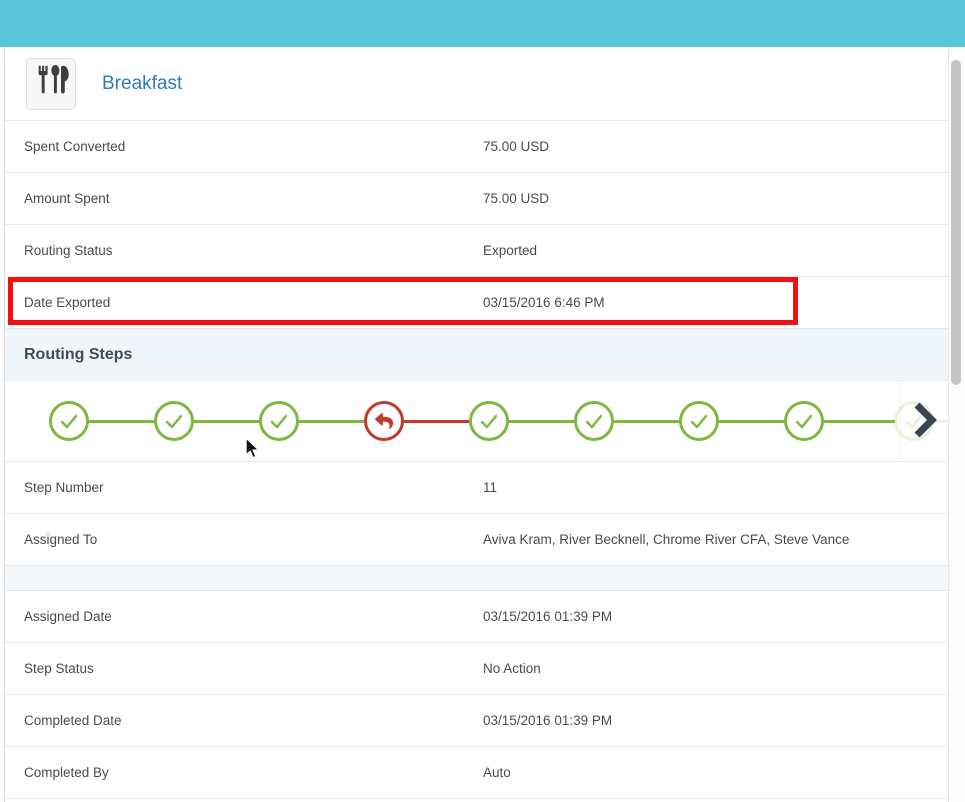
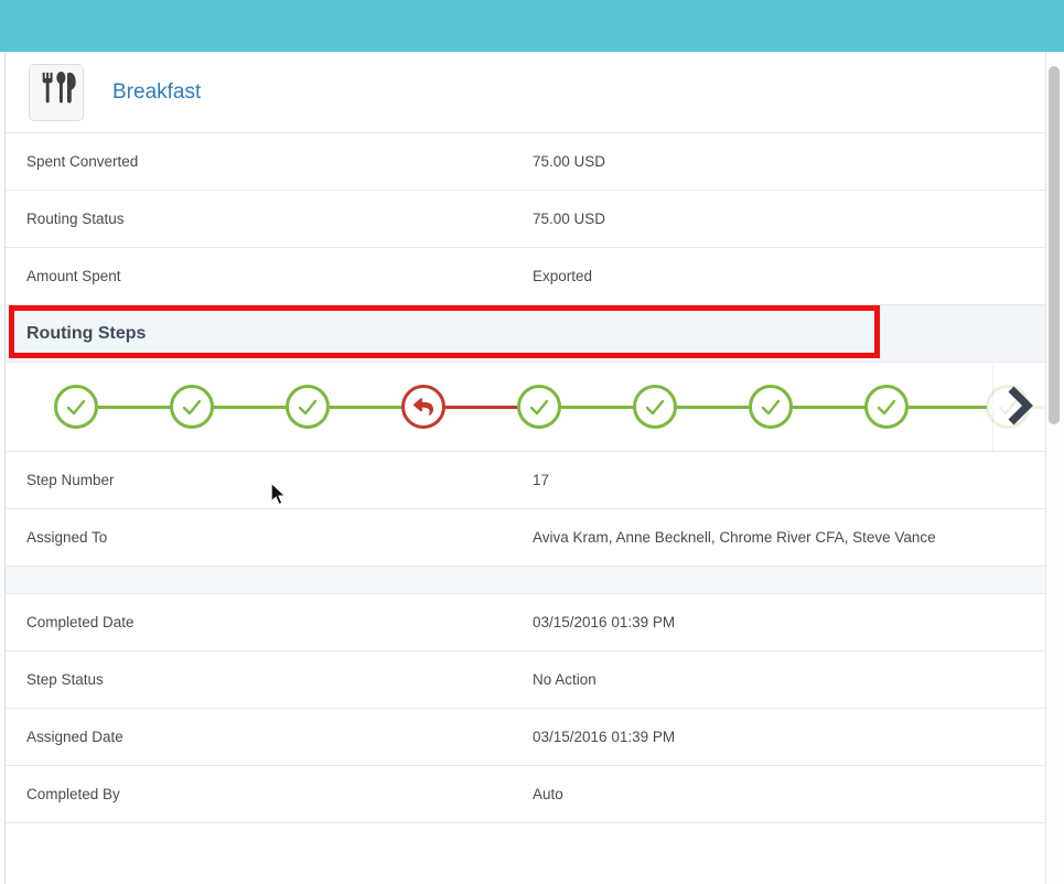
  Breakfast
  Spent Converted
  75.00 USD
- Amount Spent
+ Routing Status
  75.00 USD
- Routing Status
+ Amount Spent
  Exported
- Date Exported
- 03/15/2016 6:46 PM
  Routing Steps
  Step Number
- 11
+ 17
  Assigned To
- Aviva Kram, River Becknell, Chrome River CFA, Steve Vance
+ Aviva Kram, Anne Becknell, Chrome River CFA, Steve Vance
- Assigned Date
+ Completed Date
  03/15/2016 01:39 PM
  Step Status
  No Action
- Completed Date
+ Assigned Date
  03/15/2016 01:39 PM
  Completed By
  Auto
